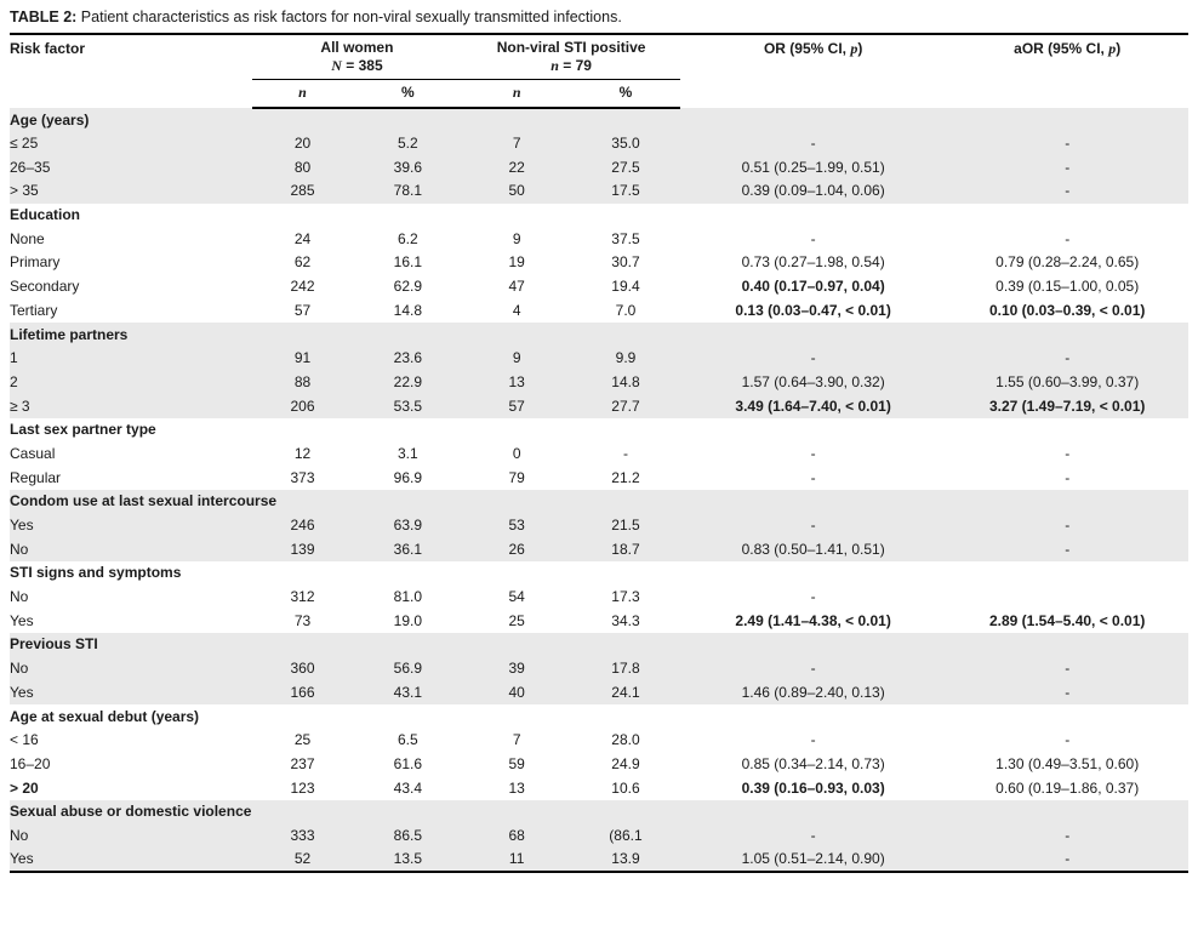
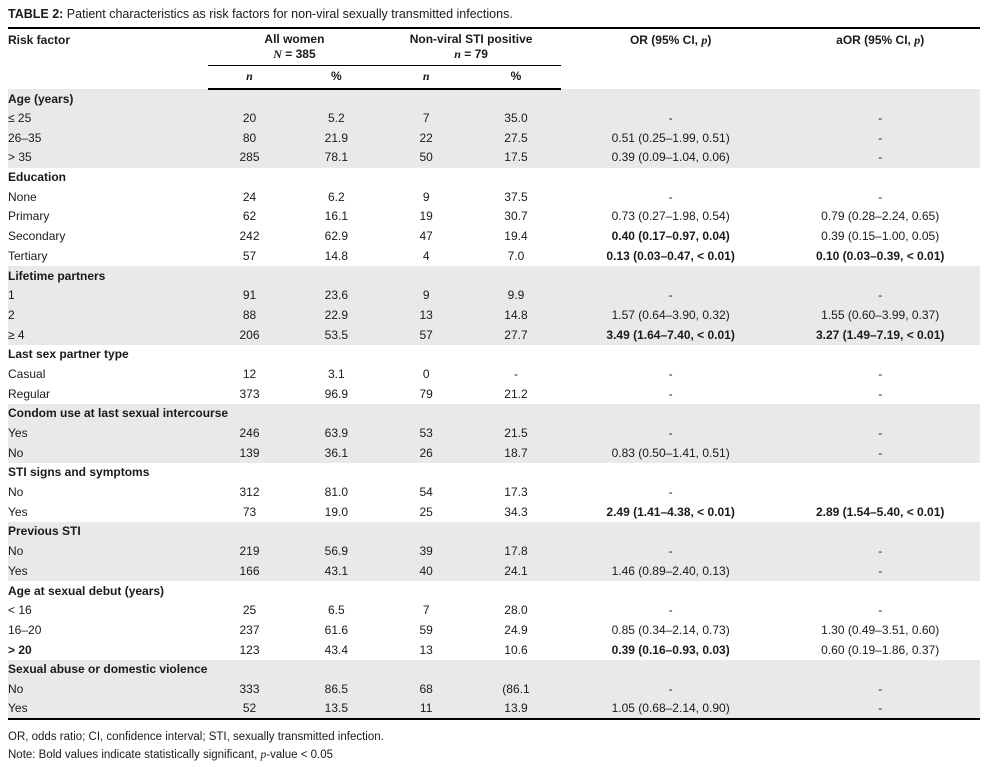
  TABLE 2: Patient characteristics as risk factors for non-viral sexually transmitted infections.
  Risk factor	All women N = 385	Non-viral STI positive n = 79	OR (95% CI, p)	aOR (95% CI, p)
  n	%	n	%
  Age (years)
  ≤ 25	20	5.2	7	35.0	-	-
- 26–35	80	39.6	22	27.5	0.51 (0.25–1.99, 0.51)	-
+ 26–35	80	21.9	22	27.5	0.51 (0.25–1.99, 0.51)	-
  > 35	285	78.1	50	17.5	0.39 (0.09–1.04, 0.06)	-
  Education
  None	24	6.2	9	37.5	-	-
  Primary	62	16.1	19	30.7	0.73 (0.27–1.98, 0.54)	0.79 (0.28–2.24, 0.65)
  Secondary	242	62.9	47	19.4	0.40 (0.17–0.97, 0.04)	0.39 (0.15–1.00, 0.05)
  Tertiary	57	14.8	4	7.0	0.13 (0.03–0.47, < 0.01)	0.10 (0.03–0.39, < 0.01)
  Lifetime partners
  1	91	23.6	9	9.9	-	-
  2	88	22.9	13	14.8	1.57 (0.64–3.90, 0.32)	1.55 (0.60–3.99, 0.37)
- ≥ 3	206	53.5	57	27.7	3.49 (1.64–7.40, < 0.01)	3.27 (1.49–7.19, < 0.01)
+ ≥ 4	206	53.5	57	27.7	3.49 (1.64–7.40, < 0.01)	3.27 (1.49–7.19, < 0.01)
  Last sex partner type
  Casual	12	3.1	0	-	-	-
  Regular	373	96.9	79	21.2	-	-
  Condom use at last sexual intercourse
  Yes	246	63.9	53	21.5	-	-
  No	139	36.1	26	18.7	0.83 (0.50–1.41, 0.51)	-
  STI signs and symptoms
  No	312	81.0	54	17.3	-
  Yes	73	19.0	25	34.3	2.49 (1.41–4.38, < 0.01)	2.89 (1.54–5.40, < 0.01)
  Previous STI
- No	360	56.9	39	17.8	-	-
+ No	219	56.9	39	17.8	-	-
  Yes	166	43.1	40	24.1	1.46 (0.89–2.40, 0.13)	-
  Age at sexual debut (years)
  < 16	25	6.5	7	28.0	-	-
  16–20	237	61.6	59	24.9	0.85 (0.34–2.14, 0.73)	1.30 (0.49–3.51, 0.60)
  > 20	123	43.4	13	10.6	0.39 (0.16–0.93, 0.03)	0.60 (0.19–1.86, 0.37)
  Sexual abuse or domestic violence
  No	333	86.5	68	(86.1	-	-
- Yes	52	13.5	11	13.9	1.05 (0.51–2.14, 0.90)	-
+ Yes	52	13.5	11	13.9	1.05 (0.68–2.14, 0.90)	-
+ OR, odds ratio; CI, confidence interval; STI, sexually transmitted infection.
+ Note: Bold values indicate statistically significant, p-value < 0.05
